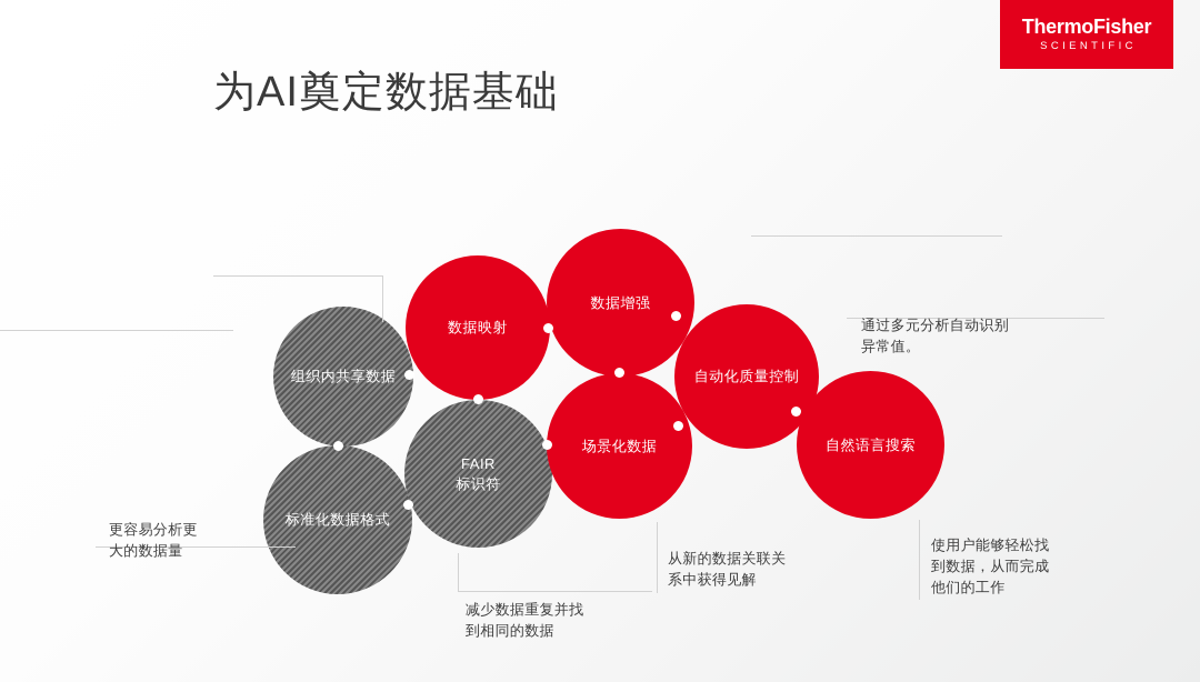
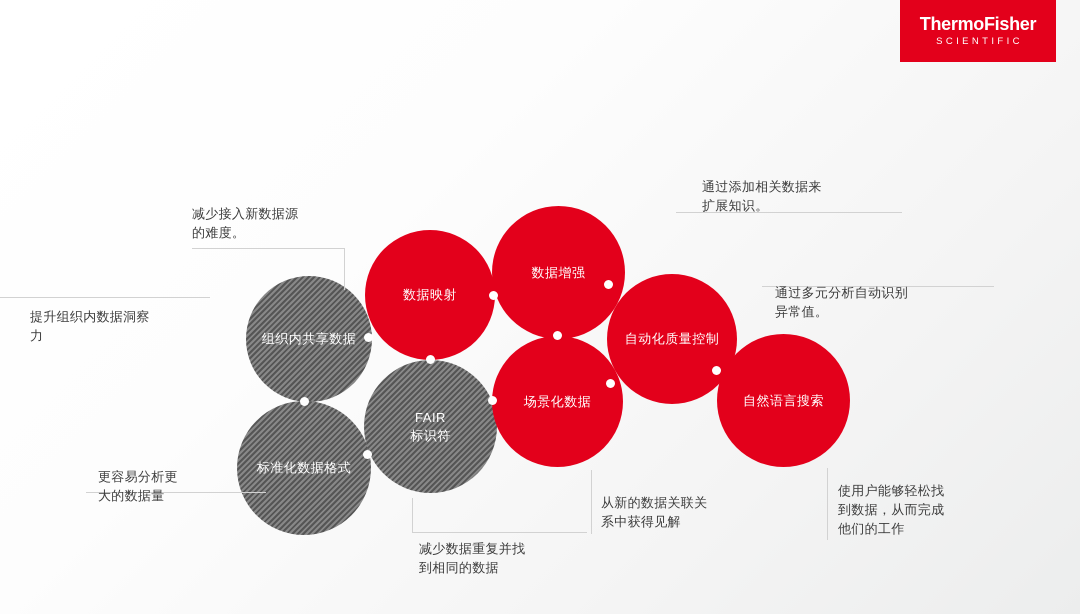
  ThermoFisher
  SCIENTIFIC
- 为AI奠定数据基础
  组织内共享数据
  数据映射
  数据增强
  自动化质量控制
  自然语言搜索
  标准化数据格式
  FAIR
  标识符
  场景化数据
+ 提升组织内数据洞察
+ 力
+ 减少接入新数据源
+ 的难度。
+ 通过添加相关数据来
+ 扩展知识。
  通过多元分析自动识别
  异常值。
  更容易分析更
  大的数据量
  减少数据重复并找
  到相同的数据
  从新的数据关联关
  系中获得见解
  使用户能够轻松找
  到数据，从而完成
  他们的工作
